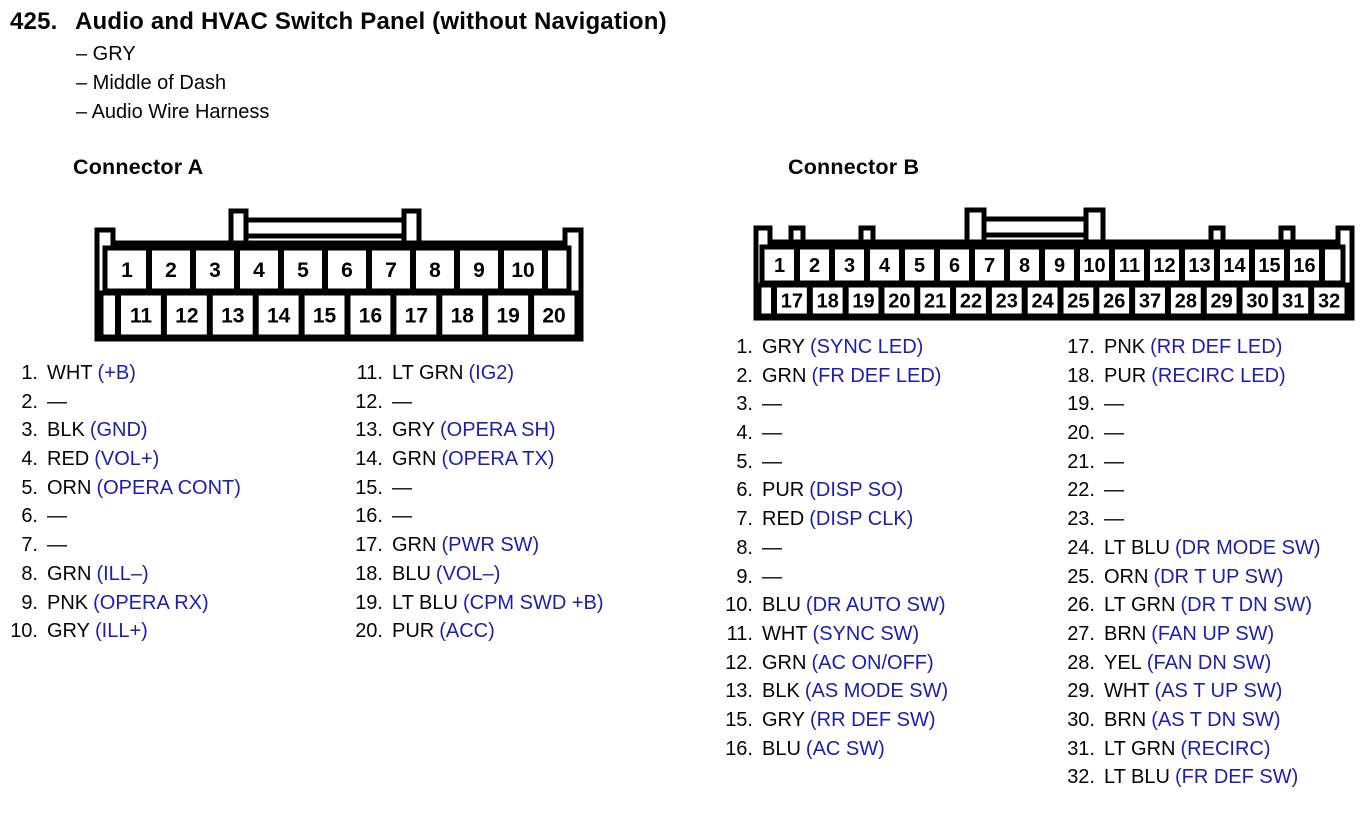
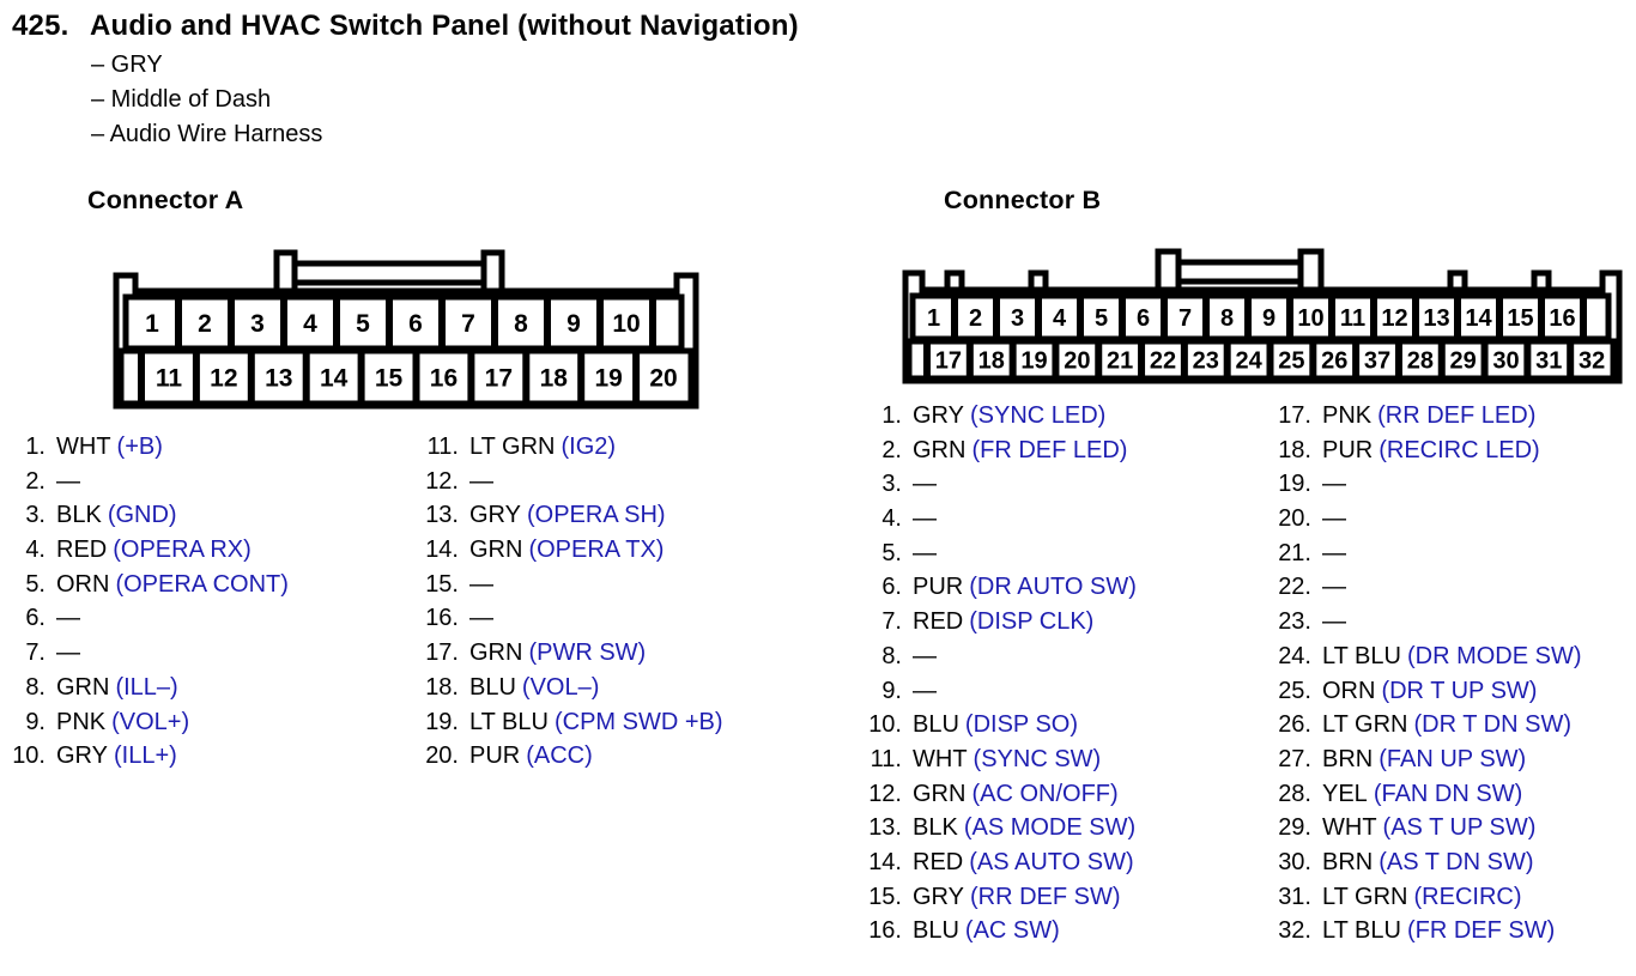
  425.
  Audio and HVAC Switch Panel (without Navigation)
  – GRY
  – Middle of Dash
  – Audio Wire Harness
  Connector A
  Connector B
  1
  2
  3
  4
  5
  6
  7
  8
  9
  10
  11
  12
  13
  14
  15
  16
  17
  18
  19
  20
  1
  2
  3
  4
  5
  6
  7
  8
  9
  10
  11
  12
  13
  14
  15
  16
  17
  18
  19
  20
  21
  22
  23
  24
  25
  26
  37
  28
  29
  30
  31
  32
  1. WHT (+B)
  2. —
  3. BLK (GND)
- 4. RED (VOL+)
+ 4. RED (OPERA RX)
  5. ORN (OPERA CONT)
  6. —
  7. —
  8. GRN (ILL–)
- 9. PNK (OPERA RX)
+ 9. PNK (VOL+)
  10. GRY (ILL+)
  11. LT GRN (IG2)
  12. —
  13. GRY (OPERA SH)
  14. GRN (OPERA TX)
  15. —
  16. —
  17. GRN (PWR SW)
  18. BLU (VOL–)
  19. LT BLU (CPM SWD +B)
  20. PUR (ACC)
  1. GRY (SYNC LED)
  2. GRN (FR DEF LED)
  3. —
  4. —
  5. —
- 6. PUR (DISP SO)
+ 6. PUR (DR AUTO SW)
  7. RED (DISP CLK)
  8. —
  9. —
- 10. BLU (DR AUTO SW)
+ 10. BLU (DISP SO)
  11. WHT (SYNC SW)
  12. GRN (AC ON/OFF)
  13. BLK (AS MODE SW)
+ 14. RED (AS AUTO SW)
  15. GRY (RR DEF SW)
  16. BLU (AC SW)
  17. PNK (RR DEF LED)
  18. PUR (RECIRC LED)
  19. —
  20. —
  21. —
  22. —
  23. —
  24. LT BLU (DR MODE SW)
  25. ORN (DR T UP SW)
  26. LT GRN (DR T DN SW)
  27. BRN (FAN UP SW)
  28. YEL (FAN DN SW)
  29. WHT (AS T UP SW)
  30. BRN (AS T DN SW)
  31. LT GRN (RECIRC)
  32. LT BLU (FR DEF SW)
